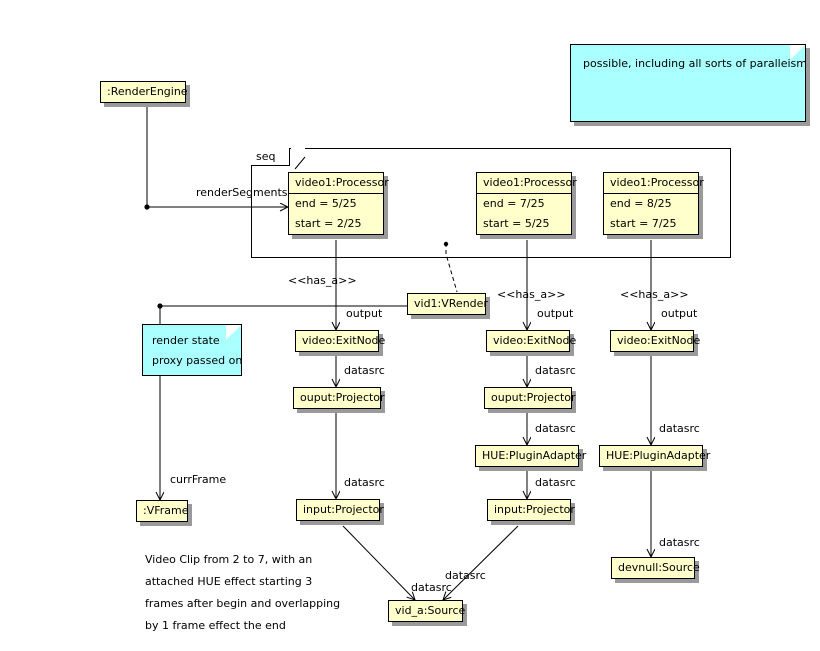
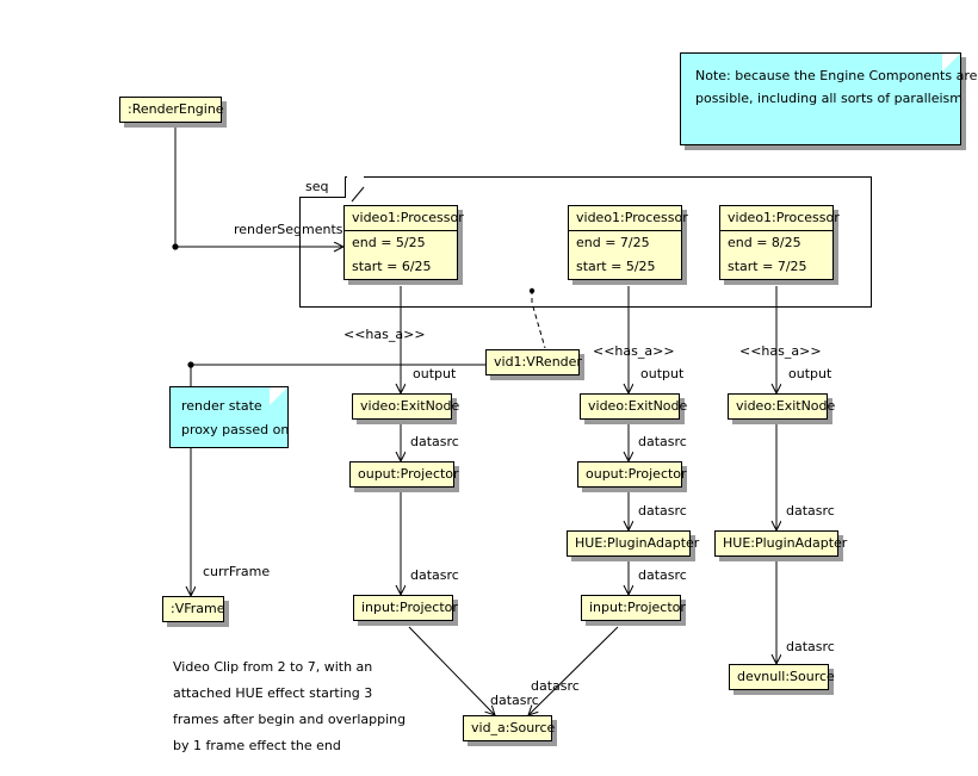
  seq
+ Note: because the Engine Components are
  possible, including all sorts of paralleism
  render state
  proxy passed on
  :RenderEngine
  video1:Processor
  end = 5/25
- start = 2/25
+ start = 6/25
  video1:Processor
  end = 7/25
  start = 5/25
  video1:Processor
  end = 8/25
  start = 7/25
  vid1:VRender
  video:ExitNode
  video:ExitNode
  video:ExitNode
  ouput:Projector
  ouput:Projector
  HUE:PluginAdapter
  HUE:PluginAdapter
  input:Projector
  input:Projector
  :VFrame
  devnull:Source
  vid_a:Source
  renderSegments
  <<has_a>>
  <<has_a>>
  <<has_a>>
  output
  output
  output
  datasrc
  datasrc
  datasrc
  datasrc
  datasrc
  datasrc
  datasrc
  datasrc
  datasrc
  currFrame
  Video Clip from 2 to 7, with an
  attached HUE effect starting 3
  frames after begin and overlapping
  by 1 frame effect the end
